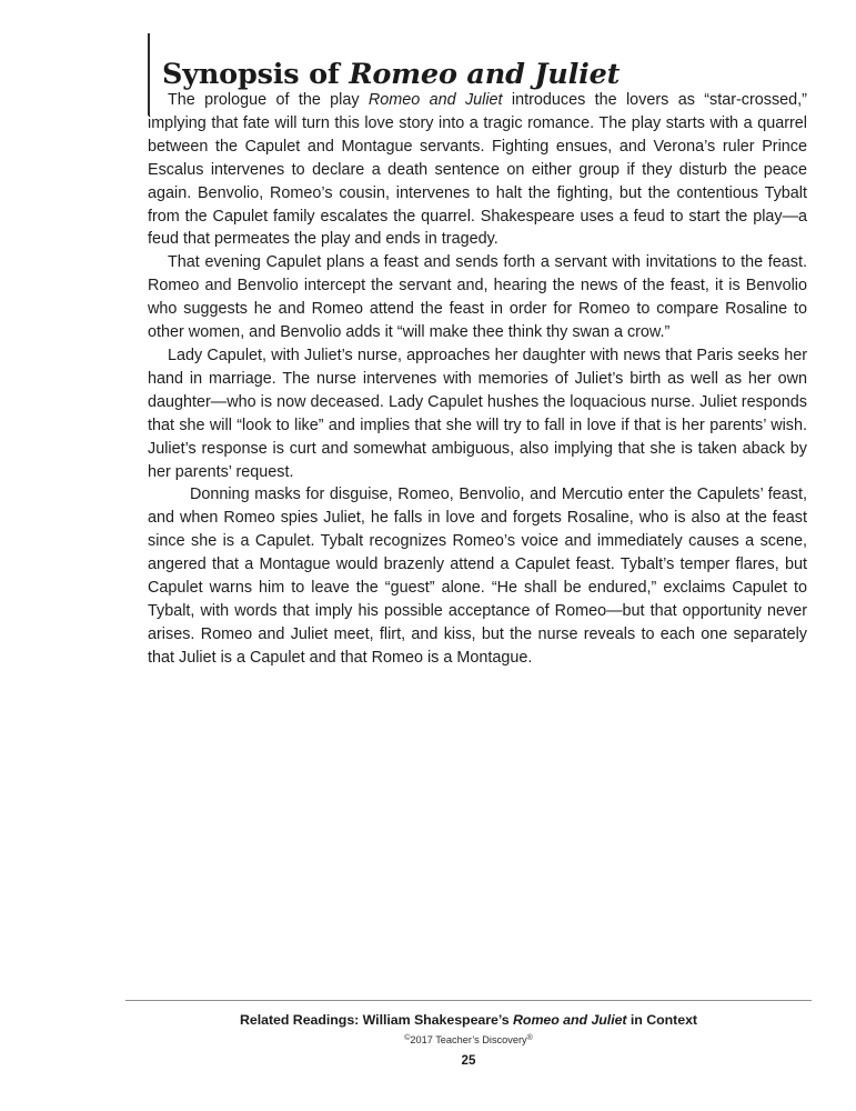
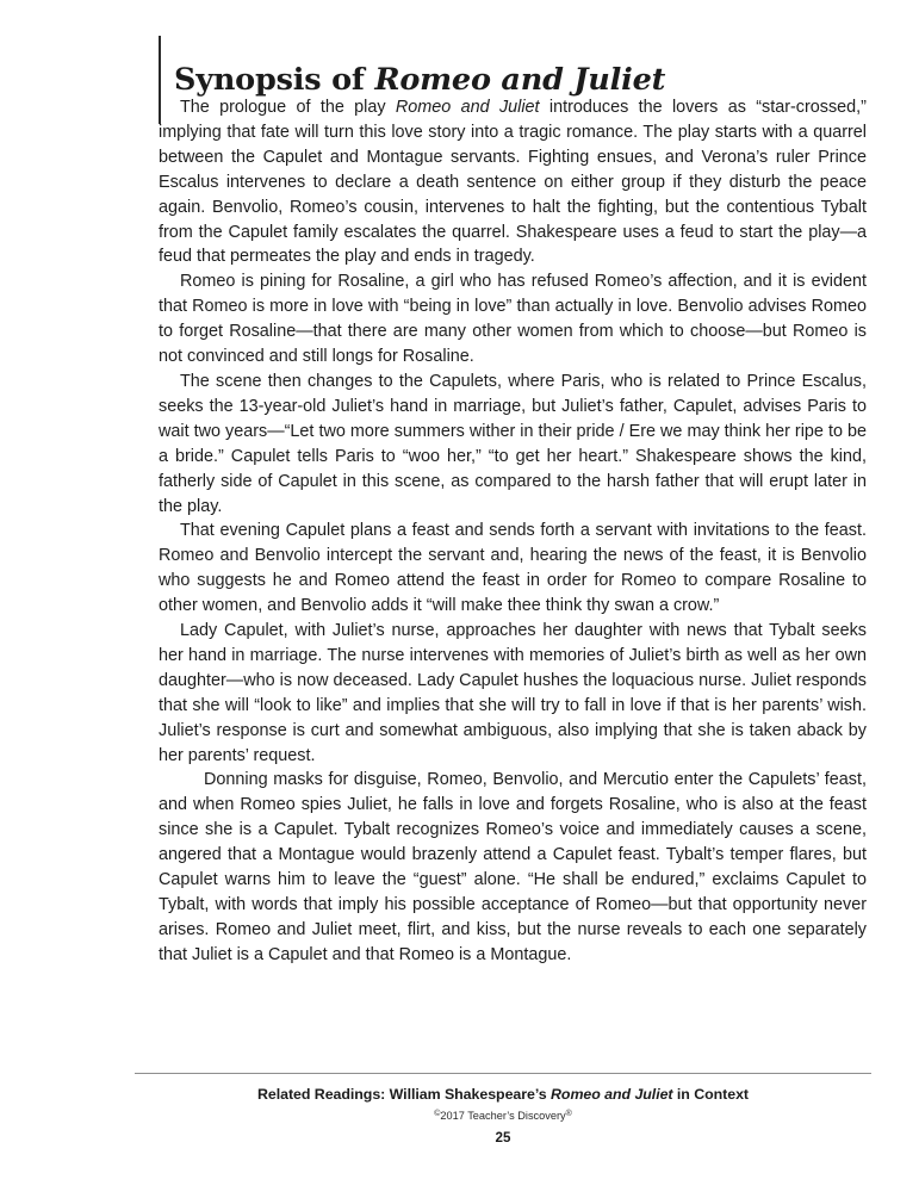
  Synopsis of Romeo and Juliet
  The prologue of the play Romeo and Juliet introduces the lovers as “star-crossed,” implying that fate will turn this love story into a tragic romance. The play starts with a quarrel between the Capulet and Montague servants. Fighting ensues, and Verona’s ruler Prince Escalus intervenes to declare a death sentence on either group if they disturb the peace again. Benvolio, Romeo’s cousin, intervenes to halt the fighting, but the contentious Tybalt from the Capulet family escalates the quarrel. Shakespeare uses a feud to start the play—a feud that permeates the play and ends in tragedy.
+ Romeo is pining for Rosaline, a girl who has refused Romeo’s affection, and it is evident that Romeo is more in love with “being in love” than actually in love. Benvolio advises Romeo to forget Rosaline—that there are many other women from which to choose—but Romeo is not convinced and still longs for Rosaline.
+ The scene then changes to the Capulets, where Paris, who is related to Prince Escalus, seeks the 13-year-old Juliet’s hand in marriage, but Juliet’s father, Capulet, advises Paris to wait two years—“Let two more summers wither in their pride / Ere we may think her ripe to be a bride.” Capulet tells Paris to “woo her,” “to get her heart.” Shakespeare shows the kind, fatherly side of Capulet in this scene, as compared to the harsh father that will erupt later in the play.
  That evening Capulet plans a feast and sends forth a servant with invitations to the feast. Romeo and Benvolio intercept the servant and, hearing the news of the feast, it is Benvolio who suggests he and Romeo attend the feast in order for Romeo to compare Rosaline to other women, and Benvolio adds it “will make thee think thy swan a crow.”
- Lady Capulet, with Juliet’s nurse, approaches her daughter with news that Paris seeks her hand in marriage. The nurse intervenes with memories of Juliet’s birth as well as her own daughter—who is now deceased. Lady Capulet hushes the loquacious nurse. Juliet responds that she will “look to like” and implies that she will try to fall in love if that is her parents’ wish. Juliet’s response is curt and somewhat ambiguous, also implying that she is taken aback by her parents’ request.
+ Lady Capulet, with Juliet’s nurse, approaches her daughter with news that Tybalt seeks her hand in marriage. The nurse intervenes with memories of Juliet’s birth as well as her own daughter—who is now deceased. Lady Capulet hushes the loquacious nurse. Juliet responds that she will “look to like” and implies that she will try to fall in love if that is her parents’ wish. Juliet’s response is curt and somewhat ambiguous, also implying that she is taken aback by her parents’ request.
  Donning masks for disguise, Romeo, Benvolio, and Mercutio enter the Capulets’ feast, and when Romeo spies Juliet, he falls in love and forgets Rosaline, who is also at the feast since she is a Capulet. Tybalt recognizes Romeo’s voice and immediately causes a scene, angered that a Montague would brazenly attend a Capulet feast. Tybalt’s temper flares, but Capulet warns him to leave the “guest” alone. “He shall be endured,” exclaims Capulet to Tybalt, with words that imply his possible acceptance of Romeo—but that opportunity never arises. Romeo and Juliet meet, flirt, and kiss, but the nurse reveals to each one separately that Juliet is a Capulet and that Romeo is a Montague.
  Related Readings: William Shakespeare’s Romeo and Juliet in Context
  2017 Teacher’s Discovery
  25
